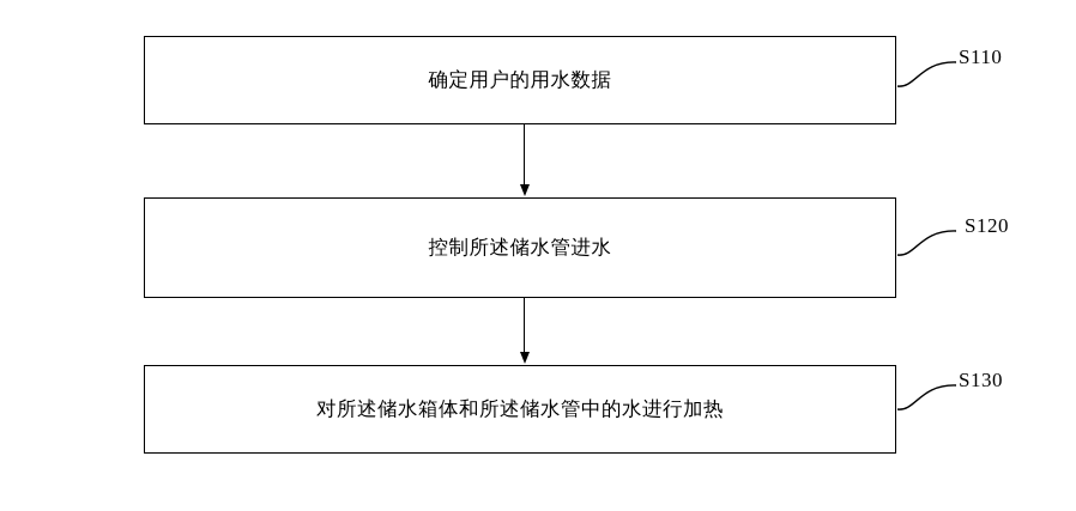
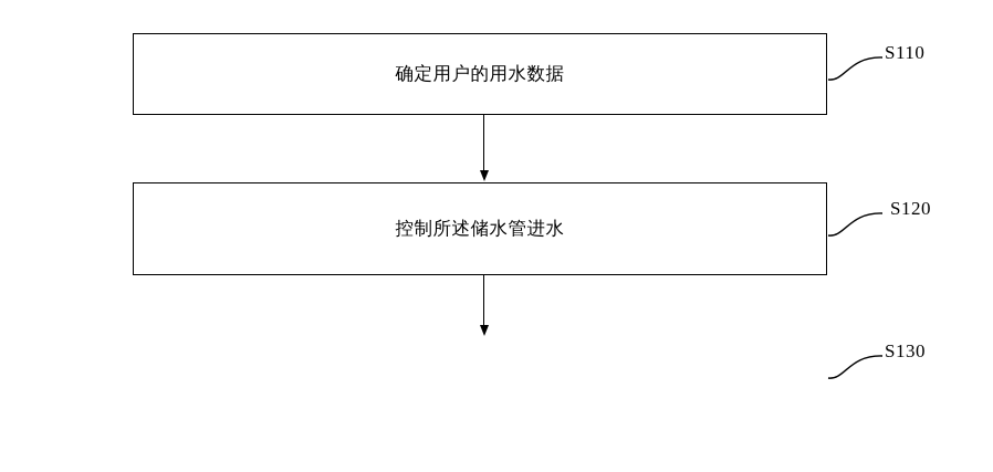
  确定用户的用水数据
  控制所述储水管进水
- 对所述储水箱体和所述储水管中的水进行加热
  S110
  S120
  S130
